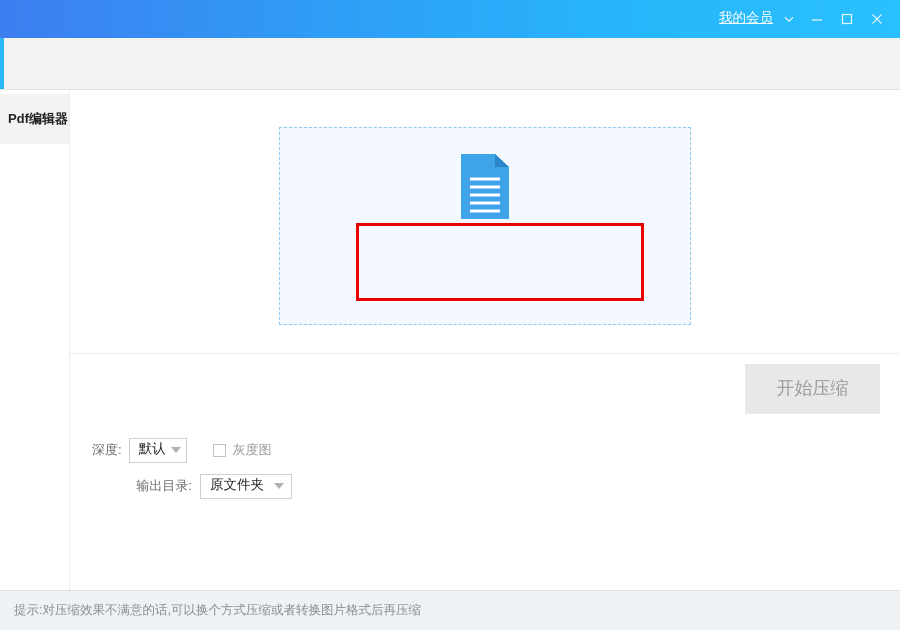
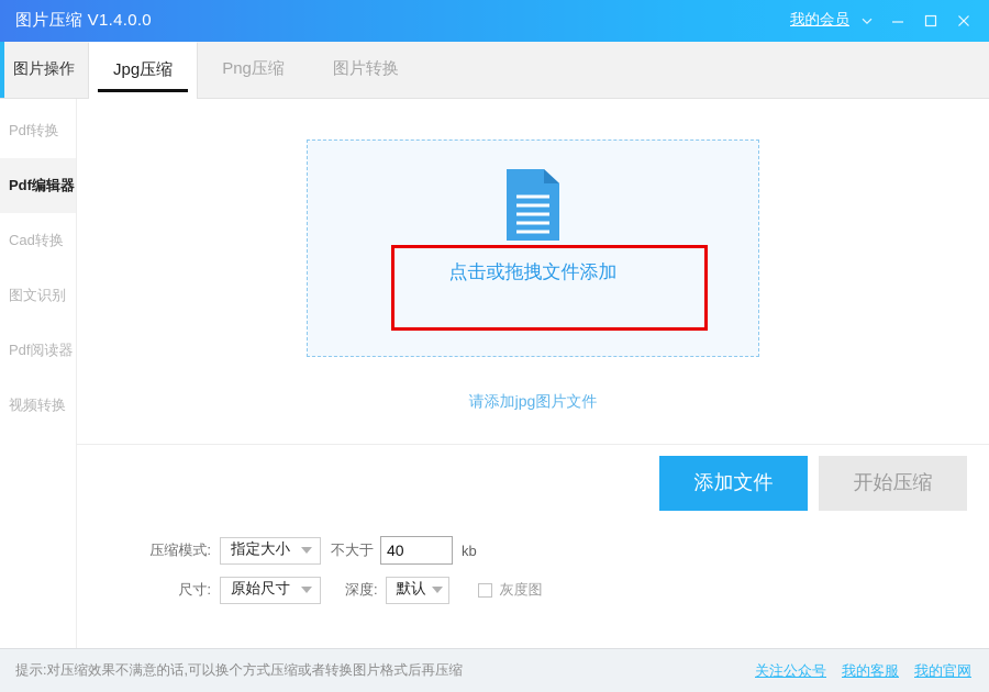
+ 图片压缩 V1.4.0.0
  我的会员
+ 图片操作
+ Jpg压缩
+ Png压缩
+ 图片转换
+ Pdf转换
  Pdf编辑器
+ Cad转换
+ 图文识别
+ Pdf阅读器
+ 视频转换
+ 点击或拖拽文件添加
+ 请添加jpg图片文件
+ 添加文件
  开始压缩
+ 压缩模式:
+ 指定大小
+ 不大于
+ 40
+ kb
+ 尺寸:
+ 原始尺寸
  深度:
  默认
  灰度图
- 输出目录:
- 原文件夹
  提示:对压缩效果不满意的话,可以换个方式压缩或者转换图片格式后再压缩
+ 关注公众号
+ 我的客服
+ 我的官网
